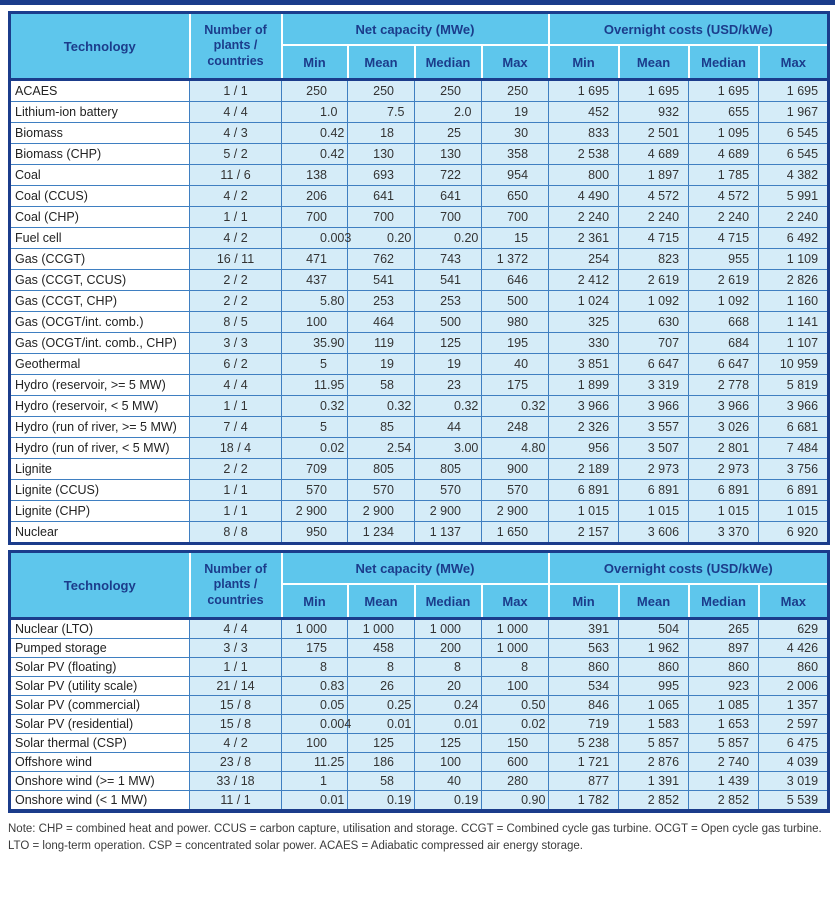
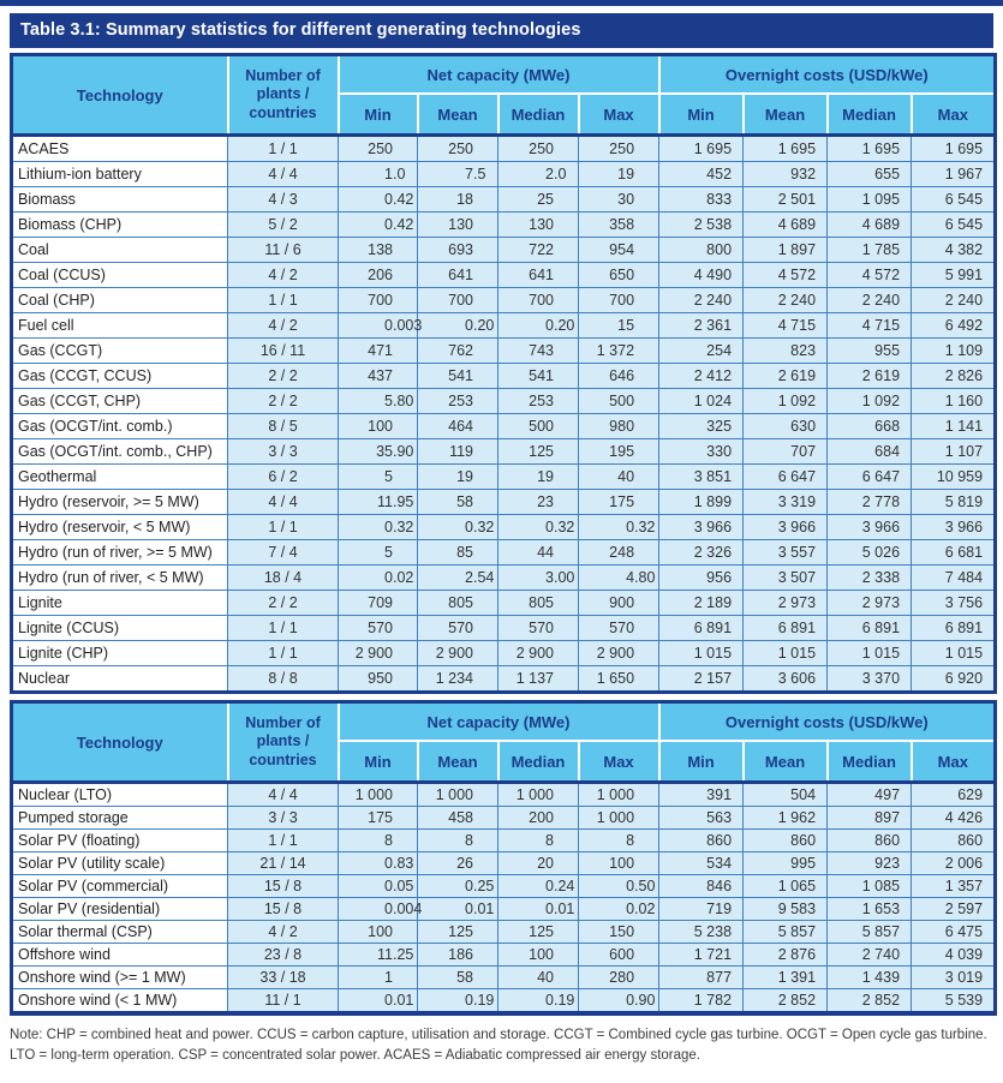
+ Table 3.1: Summary statistics for different generating technologies
  Technology	Number of plants / countries	Net capacity (MWe)	Overnight costs (USD/kWe)
  Min	Mean	Median	Max	Min	Mean	Median	Max
  ACAES	1 / 1	250	250	250	250	1 695	1 695	1 695	1 695
  Lithium-ion battery	4 / 4	1.0	7.5	2.0	19	452	932	655	1 967
  Biomass	4 / 3	0.42	18	25	30	833	2 501	1 095	6 545
  Biomass (CHP)	5 / 2	0.42	130	130	358	2 538	4 689	4 689	6 545
  Coal	11 / 6	138	693	722	954	800	1 897	1 785	4 382
  Coal (CCUS)	4 / 2	206	641	641	650	4 490	4 572	4 572	5 991
  Coal (CHP)	1 / 1	700	700	700	700	2 240	2 240	2 240	2 240
  Fuel cell	4 / 2	0.003	0.20	0.20	15	2 361	4 715	4 715	6 492
  Gas (CCGT)	16 / 11	471	762	743	1 372	254	823	955	1 109
  Gas (CCGT, CCUS)	2 / 2	437	541	541	646	2 412	2 619	2 619	2 826
  Gas (CCGT, CHP)	2 / 2	5.80	253	253	500	1 024	1 092	1 092	1 160
  Gas (OCGT/int. comb.)	8 / 5	100	464	500	980	325	630	668	1 141
  Gas (OCGT/int. comb., CHP)	3 / 3	35.90	119	125	195	330	707	684	1 107
  Geothermal	6 / 2	5	19	19	40	3 851	6 647	6 647	10 959
  Hydro (reservoir, >= 5 MW)	4 / 4	11.95	58	23	175	1 899	3 319	2 778	5 819
  Hydro (reservoir, < 5 MW)	1 / 1	0.32	0.32	0.32	0.32	3 966	3 966	3 966	3 966
- Hydro (run of river, >= 5 MW)	7 / 4	5	85	44	248	2 326	3 557	3 026	6 681
+ Hydro (run of river, >= 5 MW)	7 / 4	5	85	44	248	2 326	3 557	5 026	6 681
- Hydro (run of river, < 5 MW)	18 / 4	0.02	2.54	3.00	4.80	956	3 507	2 801	7 484
+ Hydro (run of river, < 5 MW)	18 / 4	0.02	2.54	3.00	4.80	956	3 507	2 338	7 484
  Lignite	2 / 2	709	805	805	900	2 189	2 973	2 973	3 756
  Lignite (CCUS)	1 / 1	570	570	570	570	6 891	6 891	6 891	6 891
  Lignite (CHP)	1 / 1	2 900	2 900	2 900	2 900	1 015	1 015	1 015	1 015
  Nuclear	8 / 8	950	1 234	1 137	1 650	2 157	3 606	3 370	6 920
  Technology	Number of plants / countries	Net capacity (MWe)	Overnight costs (USD/kWe)
  Min	Mean	Median	Max	Min	Mean	Median	Max
- Nuclear (LTO)	4 / 4	1 000	1 000	1 000	1 000	391	504	265	629
+ Nuclear (LTO)	4 / 4	1 000	1 000	1 000	1 000	391	504	497	629
  Pumped storage	3 / 3	175	458	200	1 000	563	1 962	897	4 426
  Solar PV (floating)	1 / 1	8	8	8	8	860	860	860	860
  Solar PV (utility scale)	21 / 14	0.83	26	20	100	534	995	923	2 006
  Solar PV (commercial)	15 / 8	0.05	0.25	0.24	0.50	846	1 065	1 085	1 357
- Solar PV (residential)	15 / 8	0.004	0.01	0.01	0.02	719	1 583	1 653	2 597
+ Solar PV (residential)	15 / 8	0.004	0.01	0.01	0.02	719	9 583	1 653	2 597
  Solar thermal (CSP)	4 / 2	100	125	125	150	5 238	5 857	5 857	6 475
  Offshore wind	23 / 8	11.25	186	100	600	1 721	2 876	2 740	4 039
  Onshore wind (>= 1 MW)	33 / 18	1	58	40	280	877	1 391	1 439	3 019
  Onshore wind (< 1 MW)	11 / 1	0.01	0.19	0.19	0.90	1 782	2 852	2 852	5 539
  Note: CHP = combined heat and power. CCUS = carbon capture, utilisation and storage. CCGT = Combined cycle gas turbine. OCGT = Open cycle gas turbine. LTO = long-term operation. CSP = concentrated solar power. ACAES = Adiabatic compressed air energy storage.
